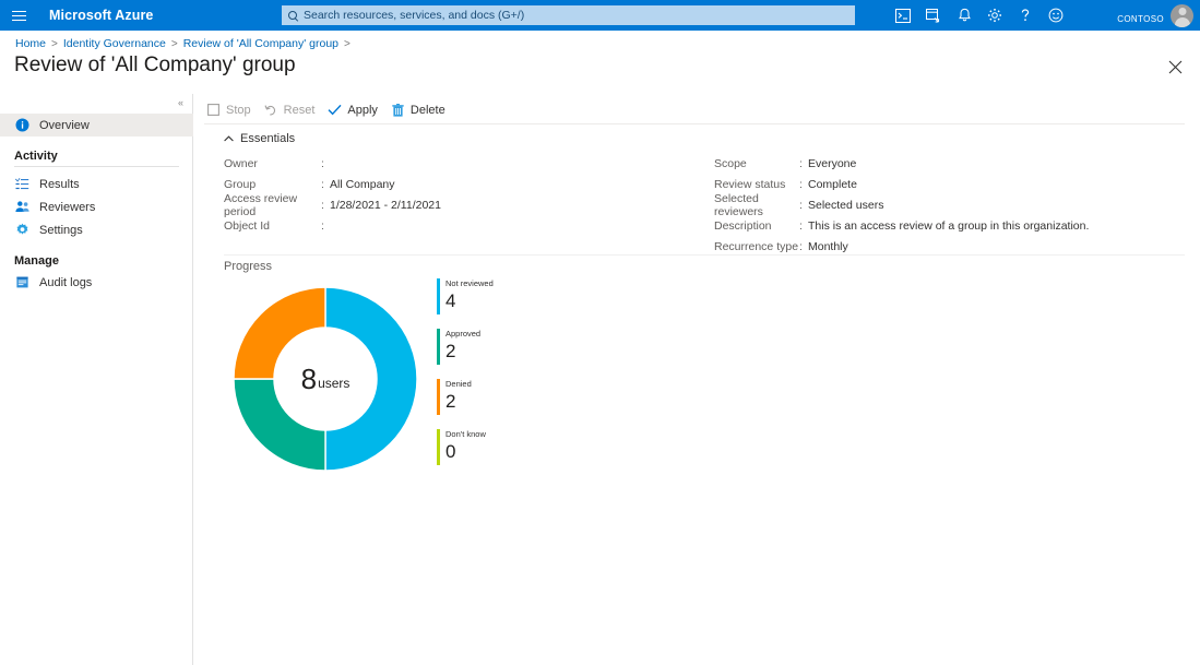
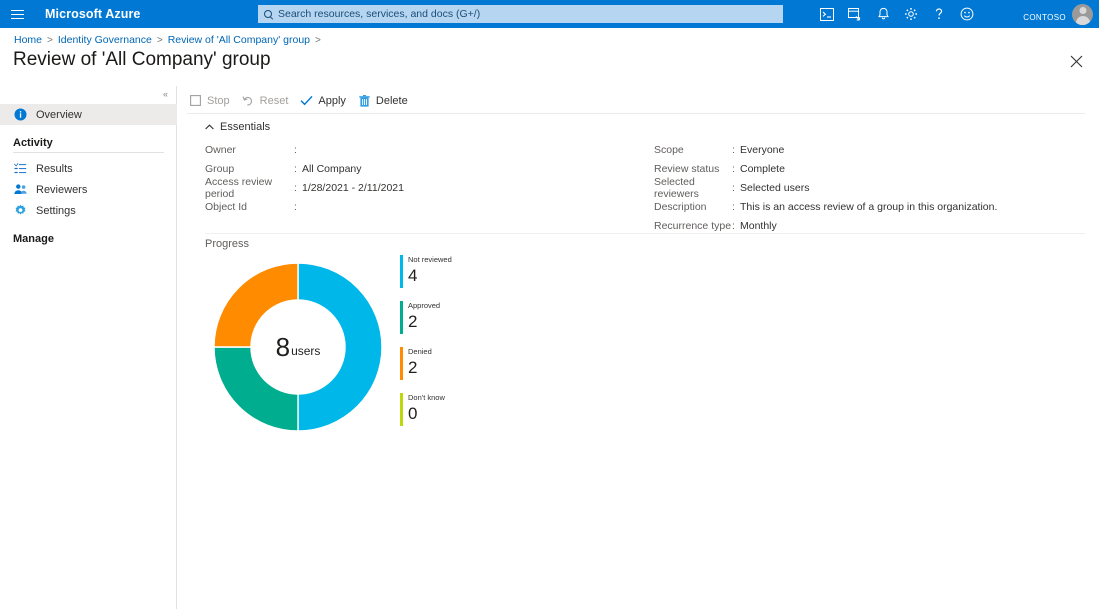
  Microsoft Azure
  Search resources, services, and docs (G+/)
  CONTOSO
  Home
  >
  Identity Governance
  >
  Review of 'All Company' group
  >
  Review of 'All Company' group
  «
  Overview
  Activity
  Results
  Reviewers
  Settings
  Manage
- Audit logs
  Stop
  Reset
  Apply
  Delete
  Essentials
  Owner
  :
  Group
  :
  All Company
  Access review period
  :
  1/28/2021 - 2/11/2021
  Object Id
  :
  Scope
  :
  Everyone
  Review status
  :
  Complete
  Selected reviewers
  :
  Selected users
  Description
  :
  This is an access review of a group in this organization.
  Recurrence type
  :
  Monthly
  Progress
  8
  users
  Not reviewed
  4
  Approved
  2
  Denied
  2
  Don't know
  0
